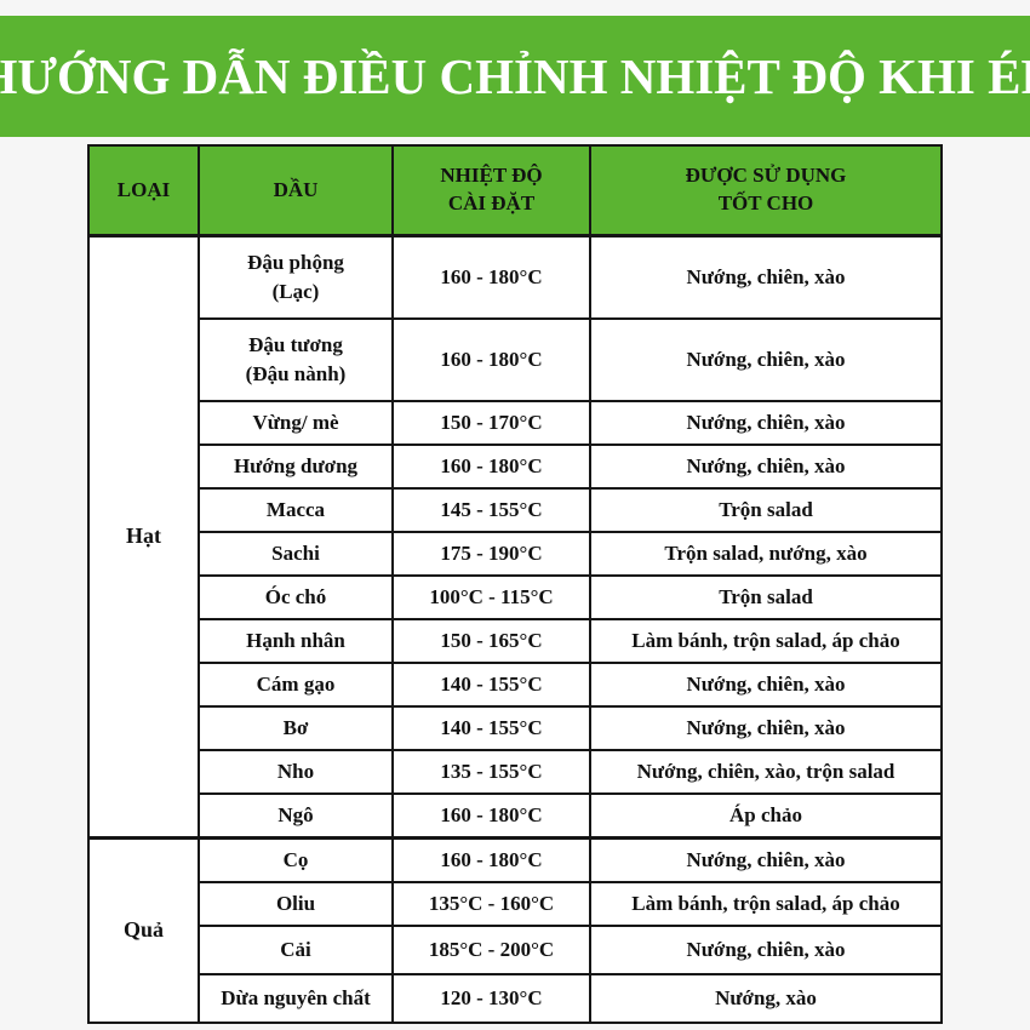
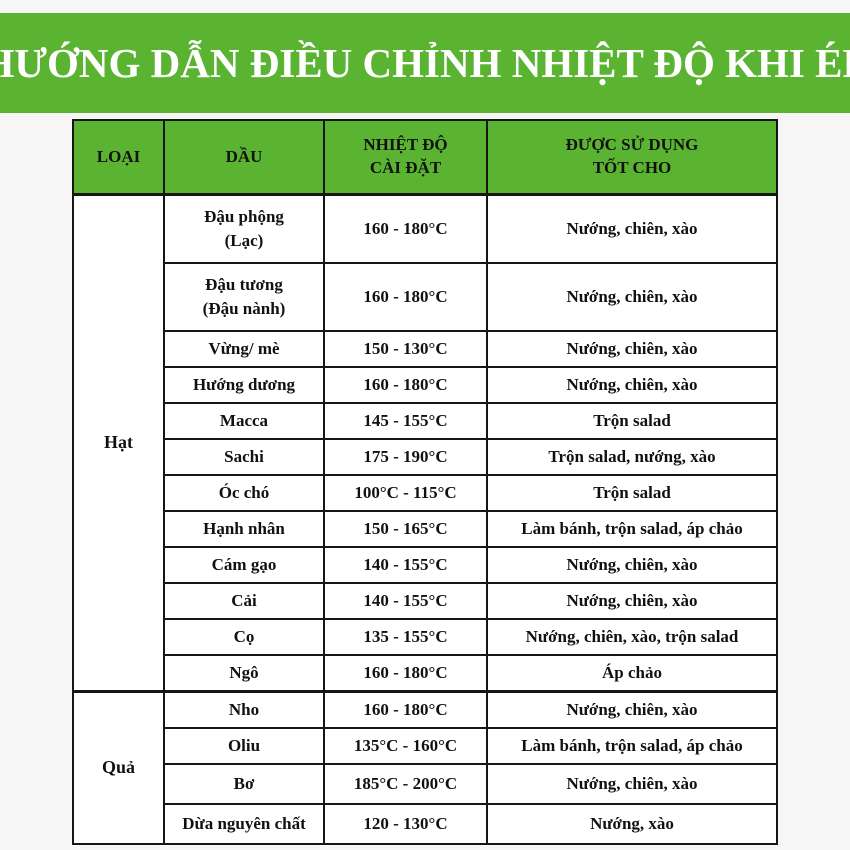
  ƯỚNG DẪN ĐIỀU CHỈNH NHIỆT ĐỘ KHI É
  LOẠI	DẦU	NHIỆT ĐỘ CÀI ĐẶT	ĐƯỢC SỬ DỤNG TỐT CHO
  Hạt	Đậu phộng (Lạc)	160 - 180°C	Nướng, chiên, xào
  Đậu tương (Đậu nành)	160 - 180°C	Nướng, chiên, xào
- Vừng/ mè	150 - 170°C	Nướng, chiên, xào
+ Vừng/ mè	150 - 130°C	Nướng, chiên, xào
  Hướng dương	160 - 180°C	Nướng, chiên, xào
  Macca	145 - 155°C	Trộn salad
  Sachi	175 - 190°C	Trộn salad, nướng, xào
  Óc chó	100°C - 115°C	Trộn salad
  Hạnh nhân	150 - 165°C	Làm bánh, trộn salad, áp chảo
  Cám gạo	140 - 155°C	Nướng, chiên, xào
- Bơ	140 - 155°C	Nướng, chiên, xào
+ Cải	140 - 155°C	Nướng, chiên, xào
- Nho	135 - 155°C	Nướng, chiên, xào, trộn salad
+ Cọ	135 - 155°C	Nướng, chiên, xào, trộn salad
  Ngô	160 - 180°C	Áp chảo
- Quả	Cọ	160 - 180°C	Nướng, chiên, xào
+ Quả	Nho	160 - 180°C	Nướng, chiên, xào
  Oliu	135°C - 160°C	Làm bánh, trộn salad, áp chảo
- Cải	185°C - 200°C	Nướng, chiên, xào
+ Bơ	185°C - 200°C	Nướng, chiên, xào
  Dừa nguyên chất	120 - 130°C	Nướng, xào
